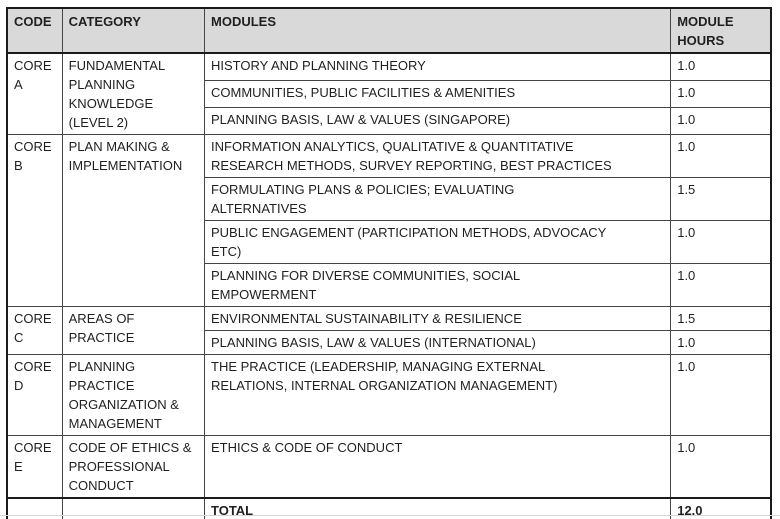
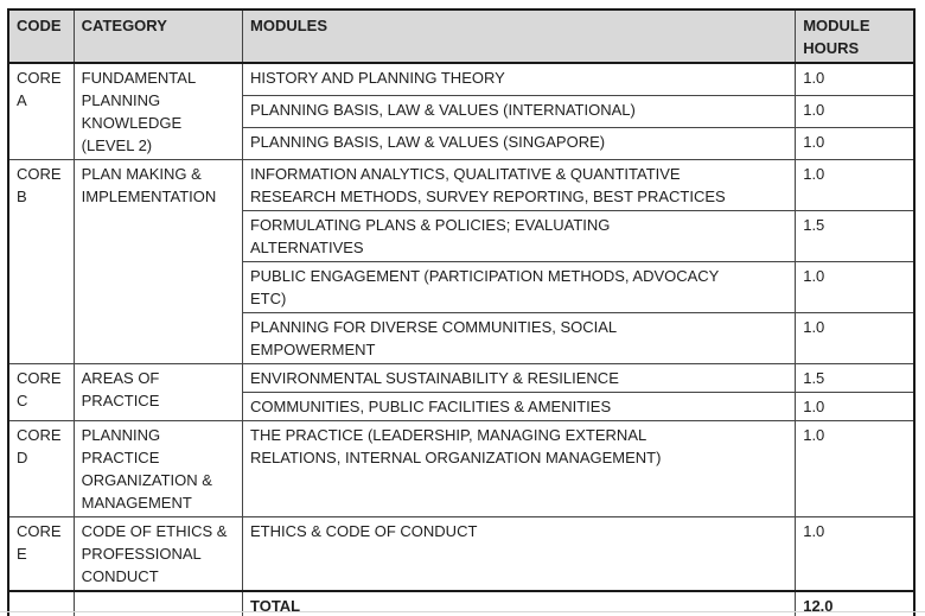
  CODE	CATEGORY	MODULES	MODULE HOURS
  CORE A	FUNDAMENTAL PLANNING KNOWLEDGE (LEVEL 2)	HISTORY AND PLANNING THEORY	1.0
- COMMUNITIES, PUBLIC FACILITIES & AMENITIES	1.0
+ PLANNING BASIS, LAW & VALUES (INTERNATIONAL)	1.0
  PLANNING BASIS, LAW & VALUES (SINGAPORE)	1.0
  CORE B	PLAN MAKING & IMPLEMENTATION	INFORMATION ANALYTICS, QUALITATIVE & QUANTITATIVE RESEARCH METHODS, SURVEY REPORTING, BEST PRACTICES	1.0
  FORMULATING PLANS & POLICIES; EVALUATING ALTERNATIVES	1.5
  PUBLIC ENGAGEMENT (PARTICIPATION METHODS, ADVOCACY ETC)	1.0
  PLANNING FOR DIVERSE COMMUNITIES, SOCIAL EMPOWERMENT	1.0
  CORE C	AREAS OF PRACTICE	ENVIRONMENTAL SUSTAINABILITY & RESILIENCE	1.5
- PLANNING BASIS, LAW & VALUES (INTERNATIONAL)	1.0
+ COMMUNITIES, PUBLIC FACILITIES & AMENITIES	1.0
  CORE D	PLANNING PRACTICE ORGANIZATION & MANAGEMENT	THE PRACTICE (LEADERSHIP, MANAGING EXTERNAL RELATIONS, INTERNAL ORGANIZATION MANAGEMENT)	1.0
  CORE E	CODE OF ETHICS & PROFESSIONAL CONDUCT	ETHICS & CODE OF CONDUCT	1.0
  		TOTAL	12.0
